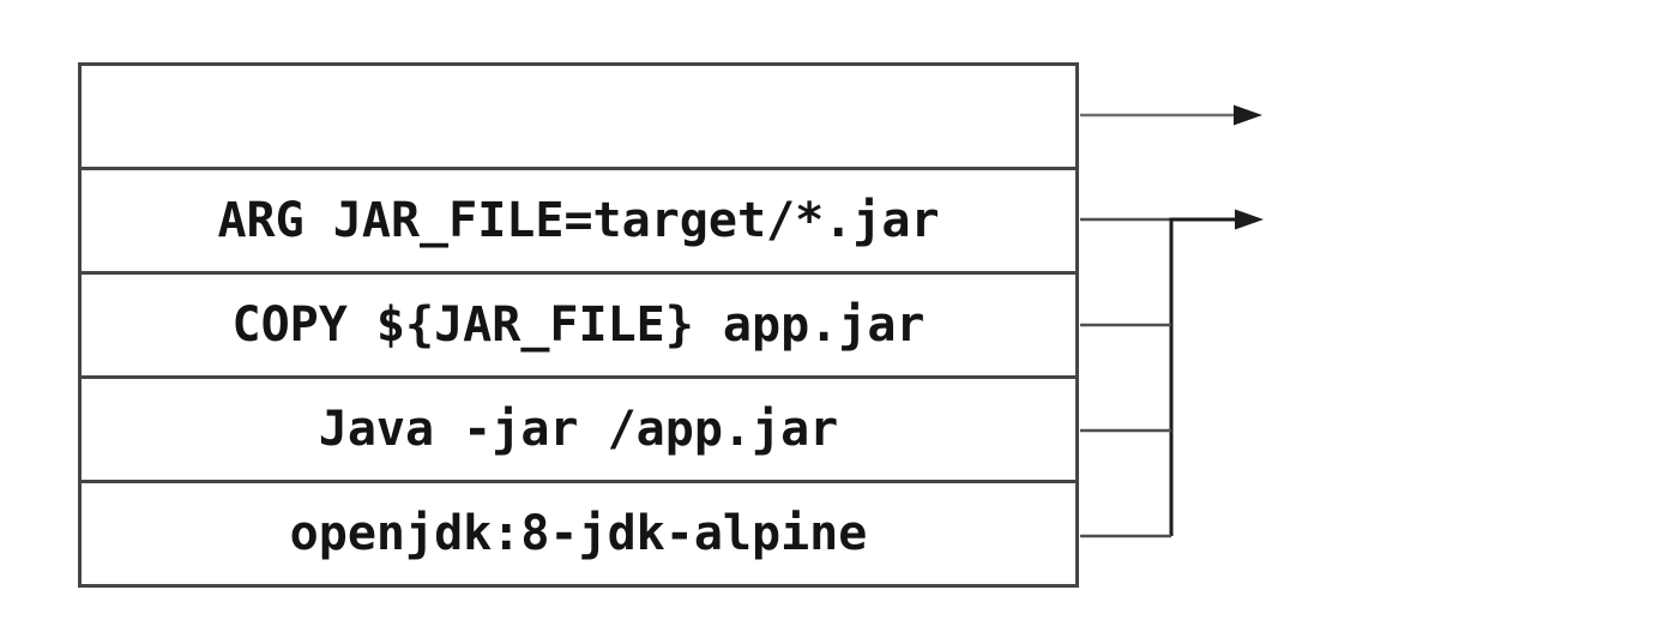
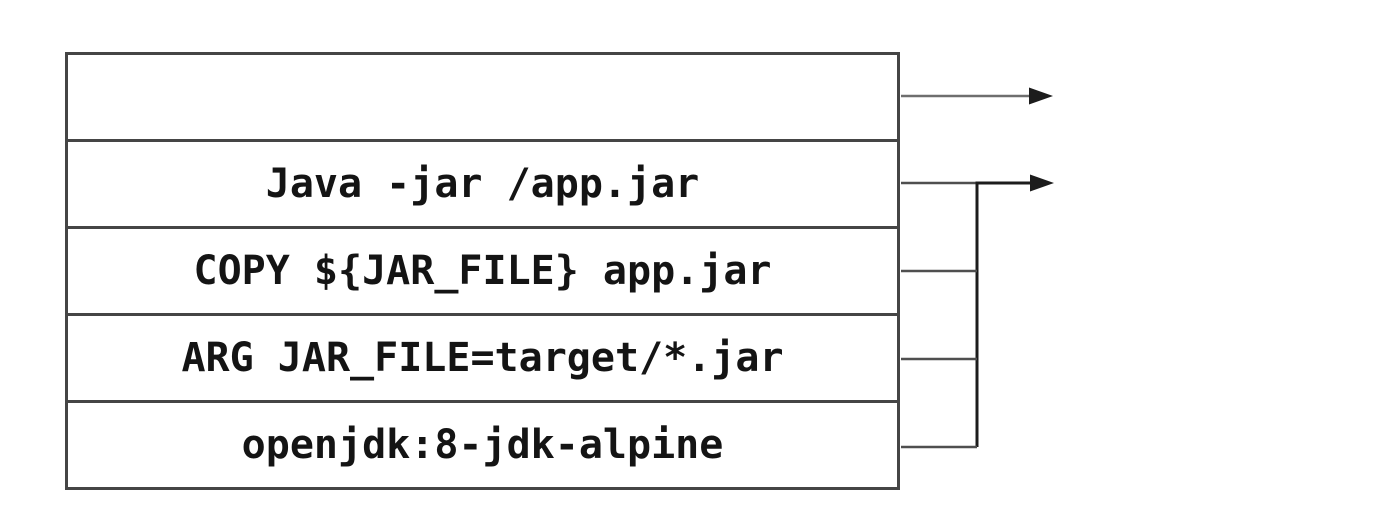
- ARG JAR_FILE=target/*.jar
+ Java -jar /app.jar
  COPY ${JAR_FILE} app.jar
- Java -jar /app.jar
+ ARG JAR_FILE=target/*.jar
  openjdk:8-jdk-alpine
